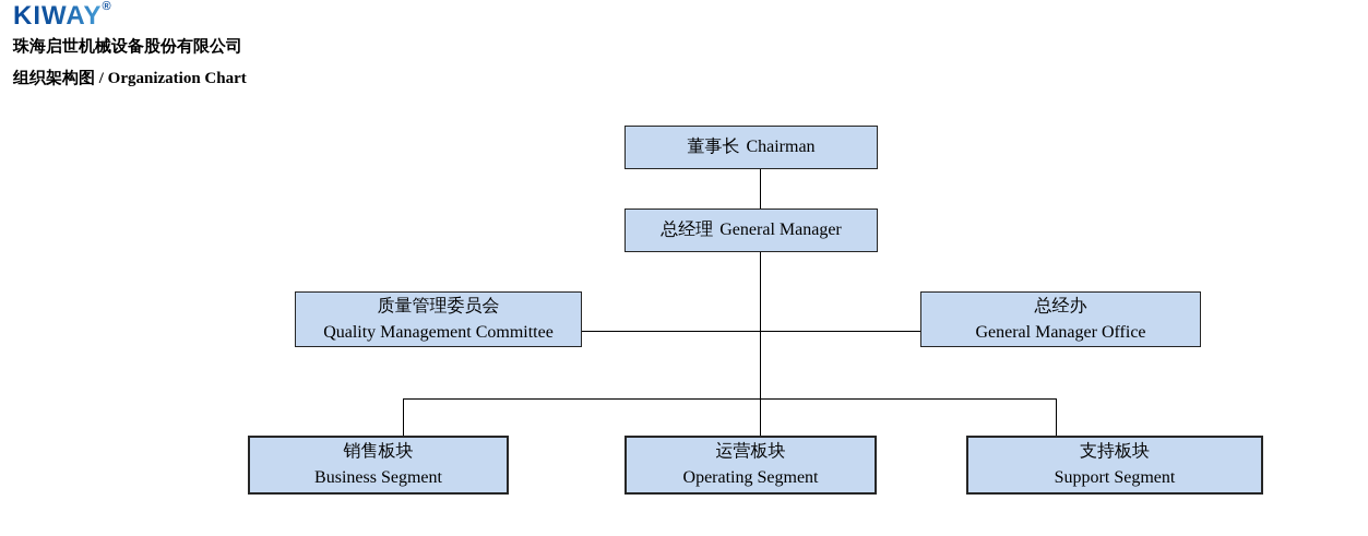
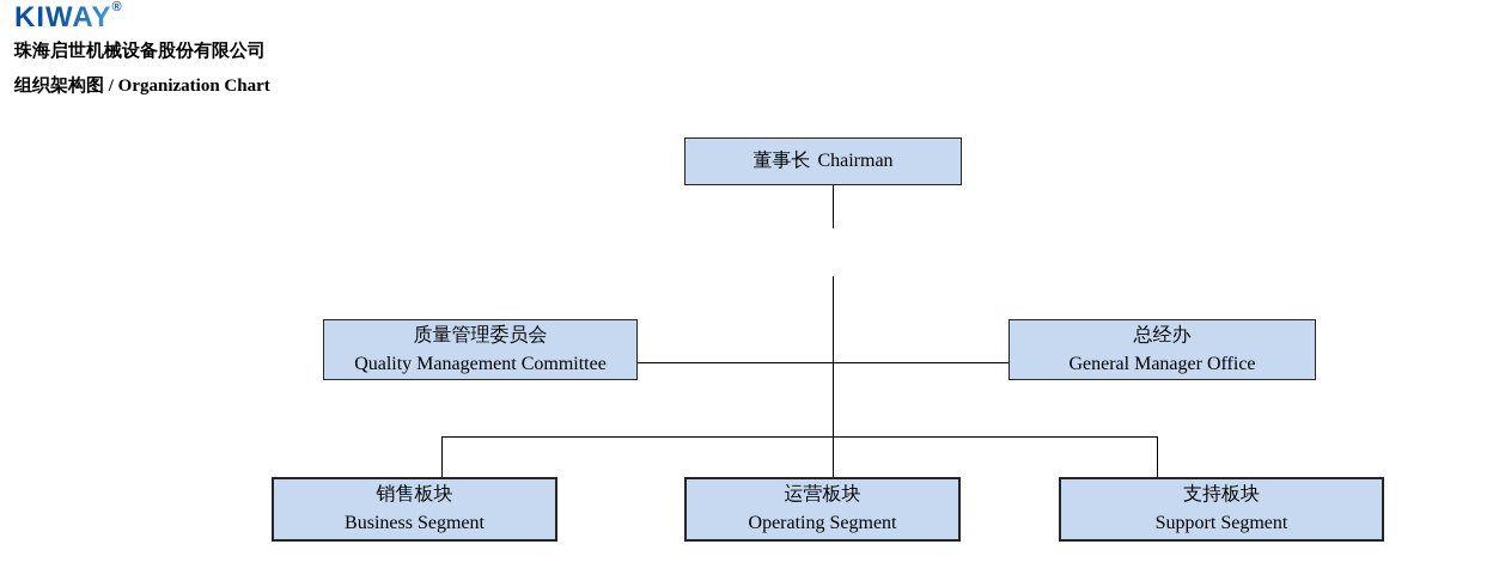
  KIWAY®
  珠海启世机械设备股份有限公司
  组织架构图 / Organization Chart
  董事长
  Chairman
- 总经理
- General Manager
  质量管理委员会
  Quality Management Committee
  总经办
  General Manager Office
  销售板块
  Business Segment
  运营板块
  Operating Segment
  支持板块
  Support Segment
